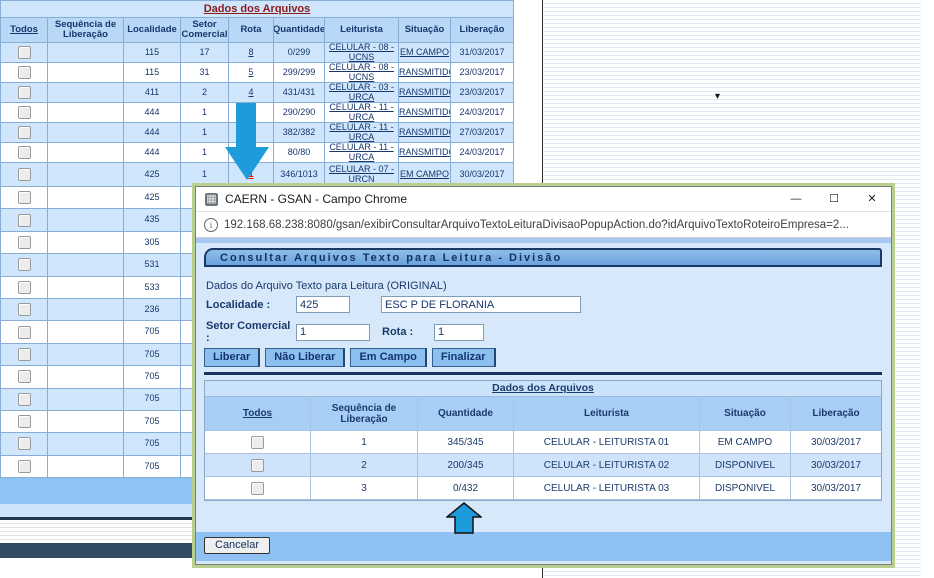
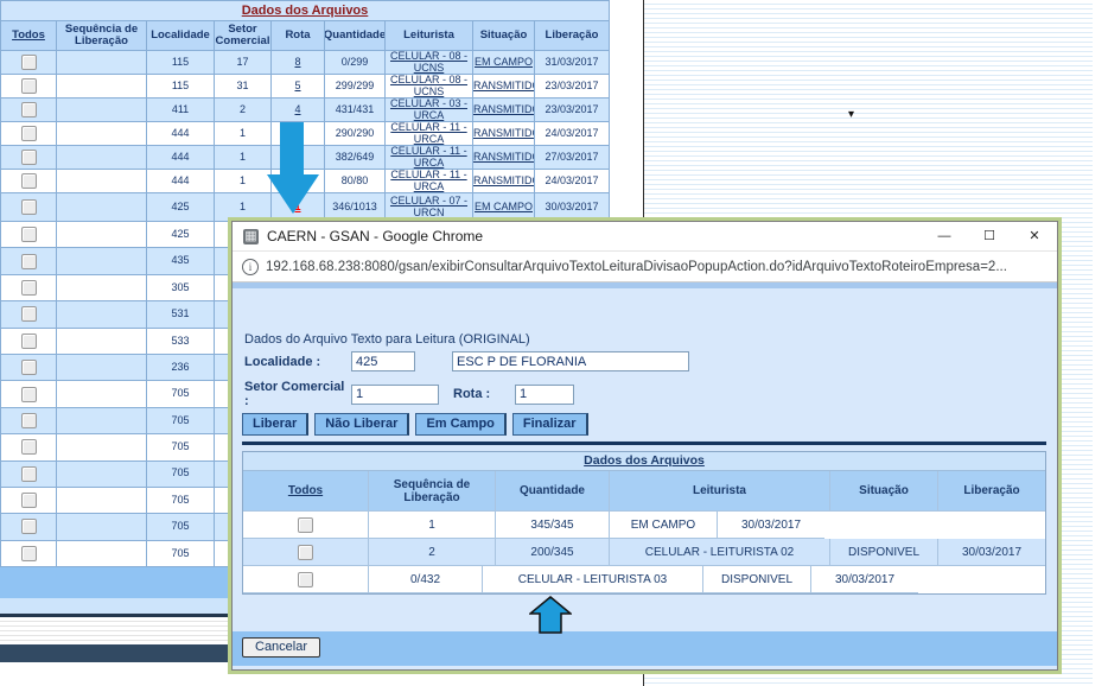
  ▾
  Dados dos Arquivos
  Todos
  Sequência de Liberação
  Localidade
  Setor Comercial
  Rota
  Quantidade
  Leiturista
  Situação
  Liberação
  115
  17
  8
  0/299
  CELULAR - 08 - UCNS
  EM CAMPO
  31/03/2017
  115
  31
  5
  299/299
  CELULAR - 08 - UCNS
  RANSMITID
  23/03/2017
  411
  2
  4
  431/431
  CELULAR - 03 - URCA
  RANSMITID
  23/03/2017
  444
  1
  290/290
  CELULAR - 11 - URCA
  RANSMITID
  24/03/2017
  444
  1
- 382/382
+ 382/649
  CELULAR - 11 - URCA
  RANSMITID
  27/03/2017
  444
  1
  80/80
  CELULAR - 11 - URCA
  RANSMITID
  24/03/2017
  425
  1
  346/1013
  CELULAR - 07 - URCN
  EM CAMPO
  30/03/2017
  425
  435
  305
  531
  533
  236
  705
  705
  705
  705
  705
  705
  705
  ▦
- CAERN - GSAN - Campo Chrome
+ CAERN - GSAN - Google Chrome
  —
  ☐
  ✕
  i
  192.168.68.238:8080/gsan/exibirConsultarArquivoTextoLeituraDivisaoPopupAction.do?idArquivoTextoRoteiroEmpresa=2...
- Consultar Arquivos Texto para Leitura - Divisão
  Dados do Arquivo Texto para Leitura (ORIGINAL)
  Localidade :
  425
  ESC P DE FLORANIA
  Setor Comercial :
  1
  Rota :
  1
  Liberar
  Não Liberar
  Em Campo
  Finalizar
  Dados dos Arquivos
  Todos
  Sequência de Liberação
  Quantidade
  Leiturista
  Situação
  Liberação
  1
  345/345
- CELULAR - LEITURISTA 01
  EM CAMPO
  30/03/2017
  2
  200/345
  CELULAR - LEITURISTA 02
  DISPONIVEL
  30/03/2017
- 3
  0/432
  CELULAR - LEITURISTA 03
  DISPONIVEL
  30/03/2017
  Cancelar
